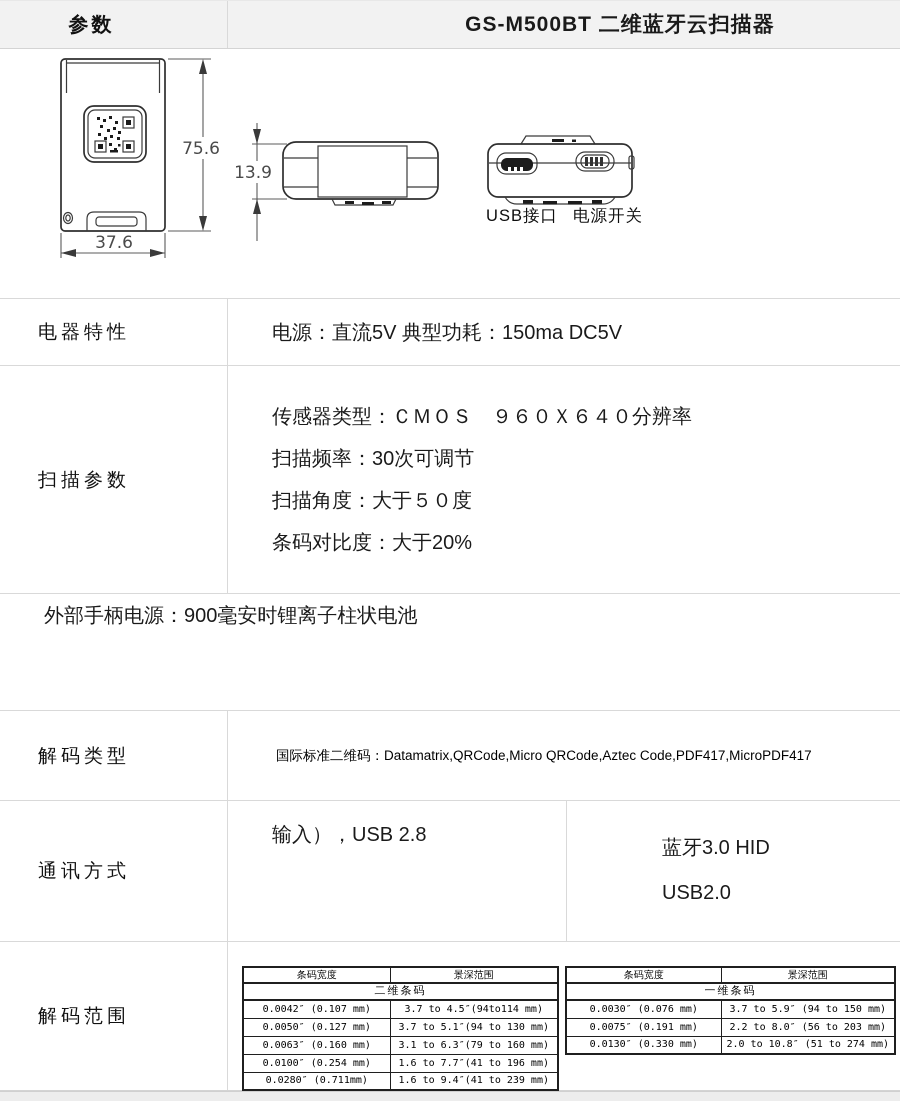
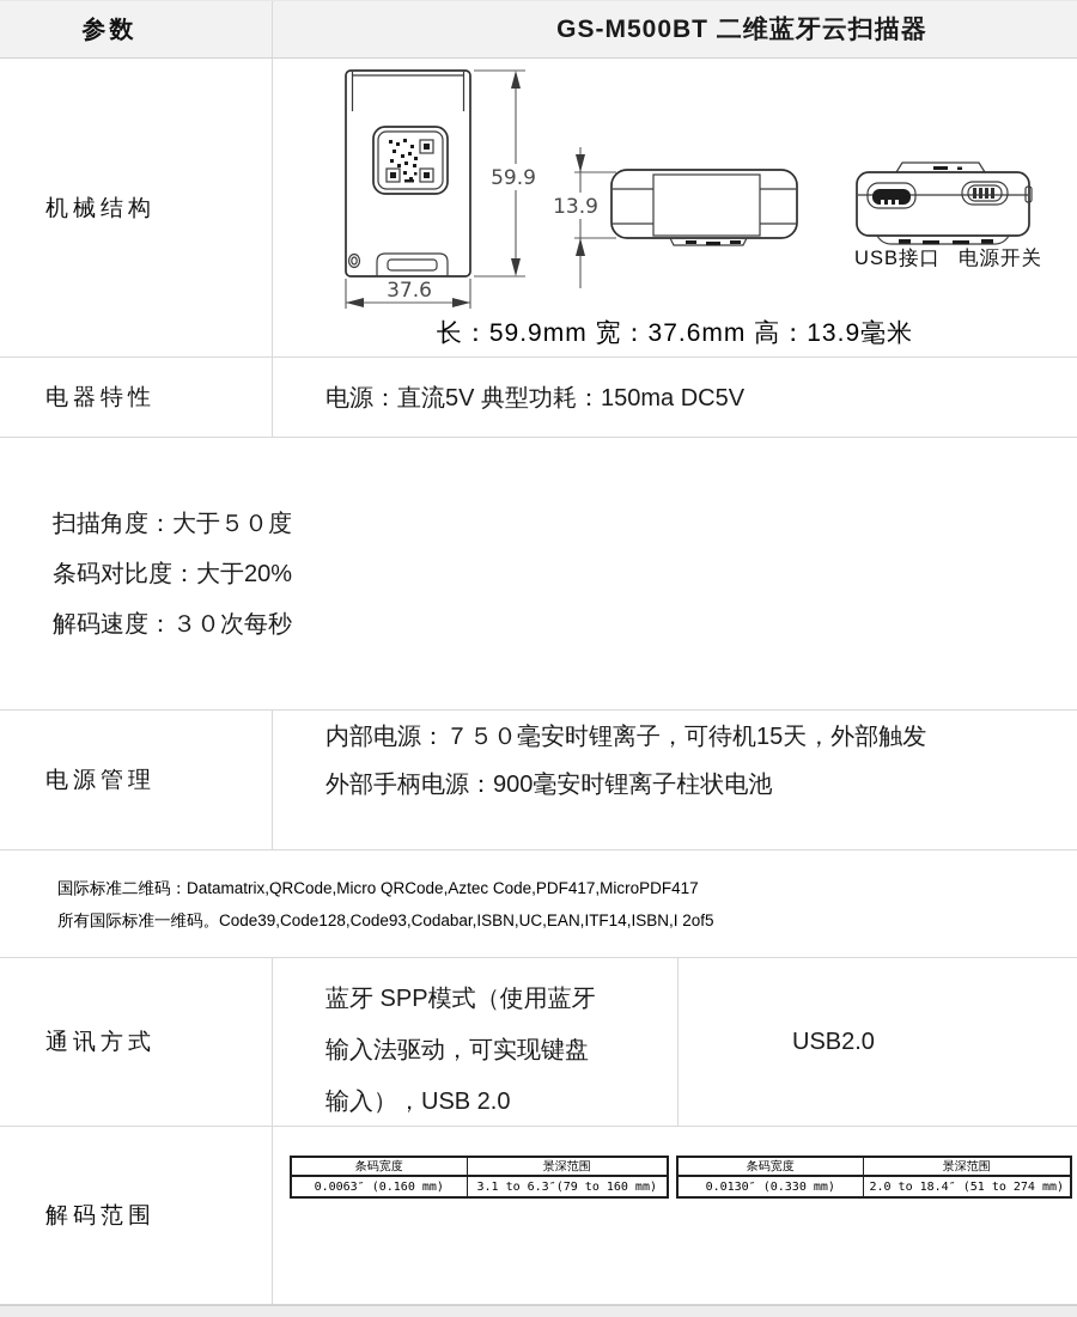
  参数
  GS-M500BT 二维蓝牙云扫描器
+ 机械结构
- 75.6
+ 59.9
  37.6
  13.9
  USB接口
  电源开关
+ 长：59.9mm 宽：37.6mm 高：13.9毫米
  电器特性
  电源：直流5V 典型功耗：150ma DC5V
- 扫描参数
- 传感器类型：ＣＭＯＳ ９６０Ｘ６４０分辨率
- 扫描频率：30次可调节
  扫描角度：大于５０度
  条码对比度：大于20%
+ 解码速度：３０次每秒
+ 电源管理
+ 内部电源：７５０毫安时锂离子，可待机15天，外部触发
  外部手柄电源：900毫安时锂离子柱状电池
- 解码类型
  国际标准二维码：Datamatrix,QRCode,Micro QRCode,Aztec Code,PDF417,MicroPDF417
+ 所有国际标准一维码。Code39,Code128,Code93,Codabar,ISBN,UC,EAN,ITF14,ISBN,I 2of5
  通讯方式
+ 蓝牙 SPP模式（使用蓝牙
+ 输入法驱动，可实现键盘
- 输入），USB 2.8
+ 输入），USB 2.0
- 蓝牙3.0 HID
  USB2.0
  解码范围
  条码宽度	景深范围
- 二维条码
- 0.0042″ (0.107 mm)	3.7 to 4.5″(94to114 mm)
- 0.0050″ (0.127 mm)	3.7 to 5.1″(94 to 130 mm)
  0.0063″ (0.160 mm)	3.1 to 6.3″(79 to 160 mm)
- 0.0100″ (0.254 mm)	1.6 to 7.7″(41 to 196 mm)
- 0.0280″ (0.711mm)	1.6 to 9.4″(41 to 239 mm)
  条码宽度	景深范围
- 一维条码
- 0.0030″ (0.076 mm)	3.7 to 5.9″ (94 to 150 mm)
- 0.0075″ (0.191 mm)	2.2 to 8.0″ (56 to 203 mm)
- 0.0130″ (0.330 mm)	2.0 to 10.8″ (51 to 274 mm)
+ 0.0130″ (0.330 mm)	2.0 to 18.4″ (51 to 274 mm)
